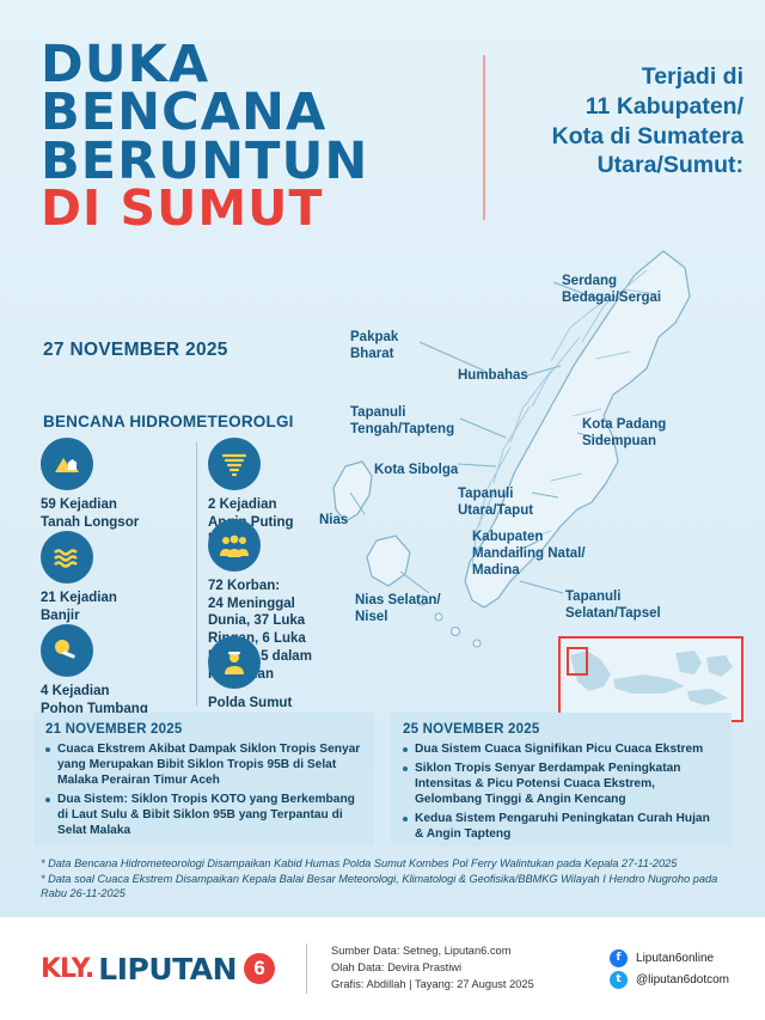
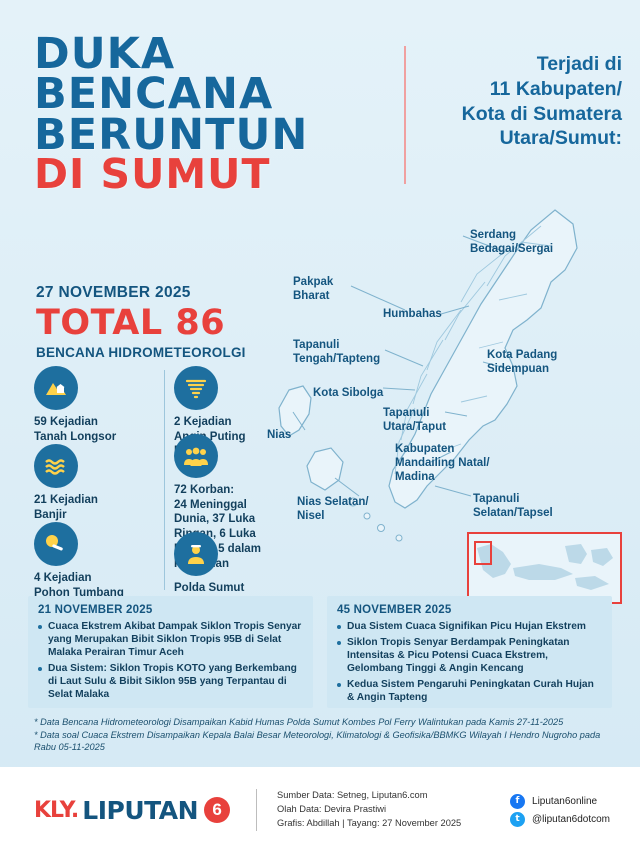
  DUKA
  BENCANA
  BERUNTUN
  DI SUMUT
  Terjadi di
  11 Kabupaten/
  Kota di Sumatera
  Utara/Sumut:
  27 NOVEMBER 2025
+ TOTAL 86
  BENCANA HIDROMETEOROLGI
  59 Kejadian
  Tanah Longsor
  21 Kejadian
  Banjir
  4 Kejadian
  Pohon Tumbang
  2 Kejadian
  72 Korban:
  24 Meninggal
  Dunia, 37 Luka
  Polda Sumut
  Serdang
  Bedagai/Sergai
  Pakpak
  Bharat
  Humbahas
  Tapanuli
  Tengah/Tapteng
  Kota Sibolga
  Kota Padang
  Sidempuan
  Tapanuli
  Utara/Taput
  Nias
  Kabupaten
  Mandailing Natal/
  Madina
  Nias Selatan/
  Nisel
  Tapanuli
  Selatan/Tapsel
  21 NOVEMBER 2025
  Cuaca Ekstrem Akibat Dampak Siklon Tropis Senyar yang Merupakan Bibit Siklon Tropis 95B di Selat Malaka Perairan Timur Aceh
  Dua Sistem: Siklon Tropis KOTO yang Berkembang di Laut Sulu & Bibit Siklon 95B yang Terpantau di Selat Malaka
- 25 NOVEMBER 2025
+ 45 NOVEMBER 2025
- Dua Sistem Cuaca Signifikan Picu Cuaca Ekstrem
+ Dua Sistem Cuaca Signifikan Picu Hujan Ekstrem
  Siklon Tropis Senyar Berdampak Peningkatan Intensitas & Picu Potensi Cuaca Ekstrem, Gelombang Tinggi & Angin Kencang
  Kedua Sistem Pengaruhi Peningkatan Curah Hujan & Angin Tapteng
- * Data Bencana Hidrometeorologi Disampaikan Kabid Humas Polda Sumut Kombes Pol Ferry Walintukan pada Kepala 27-11-2025
+ * Data Bencana Hidrometeorologi Disampaikan Kabid Humas Polda Sumut Kombes Pol Ferry Walintukan pada Kamis 27-11-2025
- * Data soal Cuaca Ekstrem Disampaikan Kepala Balai Besar Meteorologi, Klimatologi & Geofisika/BBMKG Wilayah I Hendro Nugroho pada Rabu 26-11-2025
+ * Data soal Cuaca Ekstrem Disampaikan Kepala Balai Besar Meteorologi, Klimatologi & Geofisika/BBMKG Wilayah I Hendro Nugroho pada Rabu 05-11-2025
  KLY.
  LIPUTAN
  6
  Sumber Data: Setneg, Liputan6.com
  Olah Data: Devira Prastiwi
- Grafis: Abdillah | Tayang: 27 August 2025
+ Grafis: Abdillah | Tayang: 27 November 2025
  f
  Liputan6online
  t
  @liputan6dotcom
